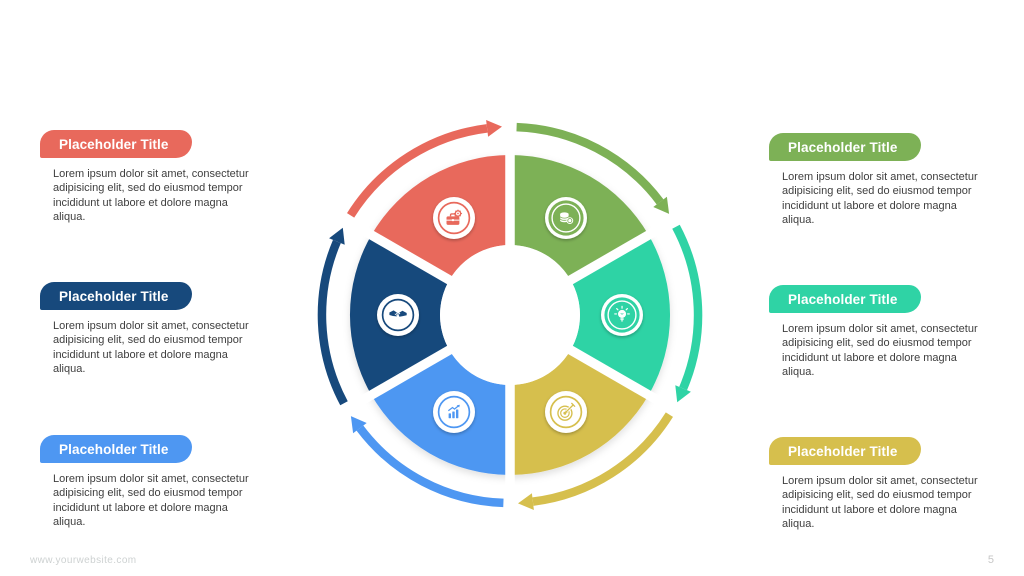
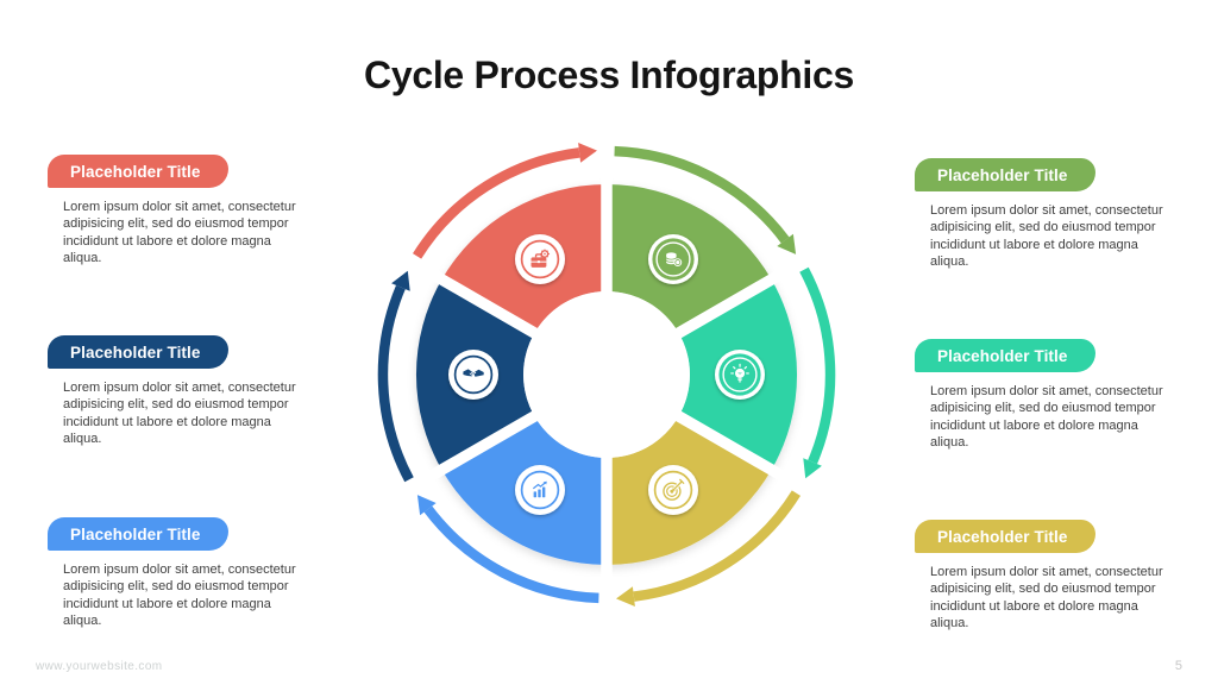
+ Cycle Process Infographics
  Placeholder Title
  Lorem ipsum dolor sit amet, consectetur adipisicing elit, sed do eiusmod tempor incididunt ut labore et dolore magna aliqua.
  Placeholder Title
  Lorem ipsum dolor sit amet, consectetur adipisicing elit, sed do eiusmod tempor incididunt ut labore et dolore magna aliqua.
  Placeholder Title
  Lorem ipsum dolor sit amet, consectetur adipisicing elit, sed do eiusmod tempor incididunt ut labore et dolore magna aliqua.
  Placeholder Title
  Lorem ipsum dolor sit amet, consectetur adipisicing elit, sed do eiusmod tempor incididunt ut labore et dolore magna aliqua.
  Placeholder Title
  Lorem ipsum dolor sit amet, consectetur adipisicing elit, sed do eiusmod tempor incididunt ut labore et dolore magna aliqua.
  Placeholder Title
  Lorem ipsum dolor sit amet, consectetur adipisicing elit, sed do eiusmod tempor incididunt ut labore et dolore magna aliqua.
  www.yourwebsite.com
  5
